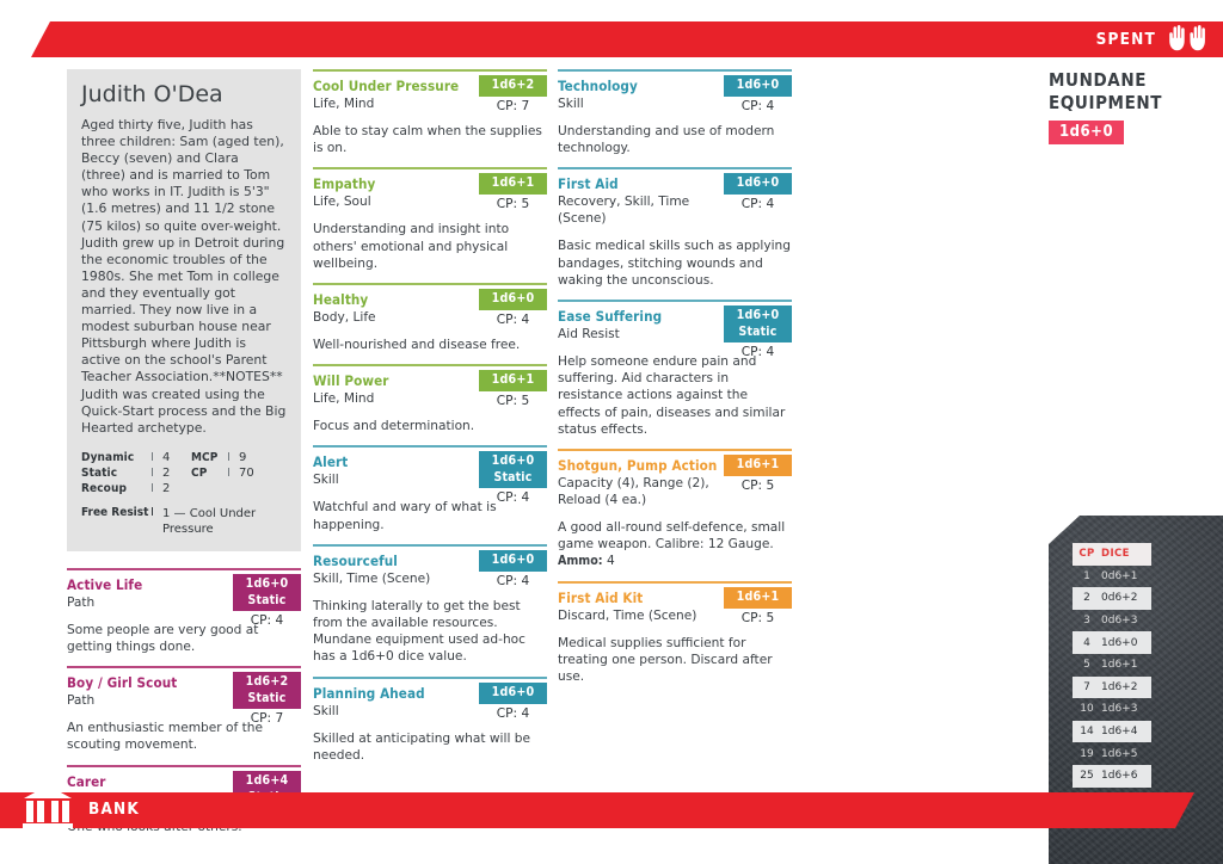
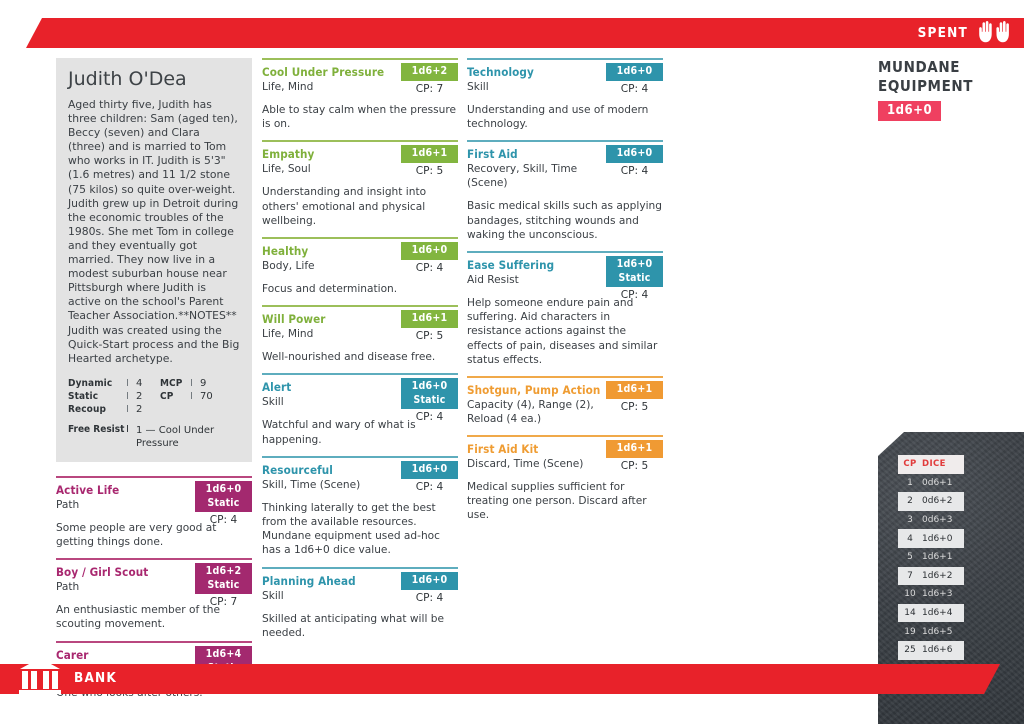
  SPENT
  BANK
  MUNDANE
  EQUIPMENT
  1d6+0
  CP
  DICE
  1
  0d6+1
  2
  0d6+2
  3
  0d6+3
  4
  1d6+0
  5
  1d6+1
  7
  1d6+2
  10
  1d6+3
  14
  1d6+4
  19
  1d6+5
  25
  1d6+6
  Judith O'Dea
  Aged thirty five, Judith has three children: Sam (aged ten), Beccy (seven) and Clara (three) and is married to Tom who works in IT. Judith is 5'3" (1.6 metres) and 11 1/2 stone (75 kilos) so quite over-weight. Judith grew up in Detroit during the economic troubles of the 1980s. She met Tom in college and they eventually got married. They now live in a modest suburban house near Pittsburgh where Judith is active on the school's Parent Teacher Association.**NOTES** Judith was created using the Quick-Start process and the Big Hearted archetype.
  Dynamic
  I
  4
  MCP
  I
  9
  Static
  I
  2
  CP
  I
  70
  Recoup
  I
  2
  Free Resist
  I
  1 — Cool Under Pressure
  1d6+0
  Static
  CP: 4
  Active Life
  Path
  Some people are very good at getting things done.
  1d6+2
  Static
  CP: 7
  Boy / Girl Scout
  Path
  An enthusiastic member of the scouting movement.
  1d6+4
  Carer
  1d6+2
  CP: 7
  Cool Under Pressure
  Life, Mind
- Able to stay calm when the supplies is on.
+ Able to stay calm when the pressure is on.
  1d6+1
  CP: 5
  Empathy
  Life, Soul
  Understanding and insight into others' emotional and physical wellbeing.
  1d6+0
  CP: 4
  Healthy
  Body, Life
- Well-nourished and disease free.
+ Focus and determination.
  1d6+1
  CP: 5
  Will Power
  Life, Mind
- Focus and determination.
+ Well-nourished and disease free.
  1d6+0
  Static
  CP: 4
  Alert
  Skill
  Watchful and wary of what is happening.
  1d6+0
  CP: 4
  Resourceful
  Skill, Time (Scene)
  Thinking laterally to get the best from the available resources. Mundane equipment used ad-hoc has a 1d6+0 dice value.
  1d6+0
  CP: 4
  Planning Ahead
  Skill
  Skilled at anticipating what will be needed.
  1d6+0
  CP: 4
  Technology
  Skill
  Understanding and use of modern technology.
  1d6+0
  CP: 4
  First Aid
  Recovery, Skill, Time (Scene)
  Basic medical skills such as applying bandages, stitching wounds and waking the unconscious.
  1d6+0
  Static
  CP: 4
  Ease Suffering
  Aid Resist
  Help someone endure pain and suffering. Aid characters in resistance actions against the effects of pain, diseases and similar status effects.
  1d6+1
  CP: 5
  Shotgun, Pump Action
  Capacity (4), Range (2), Reload (4 ea.)
- A good all-round self-defence, small game weapon. Calibre: 12 Gauge.
- Ammo: 4
  1d6+1
  CP: 5
  First Aid Kit
  Discard, Time (Scene)
  Medical supplies sufficient for treating one person. Discard after use.
